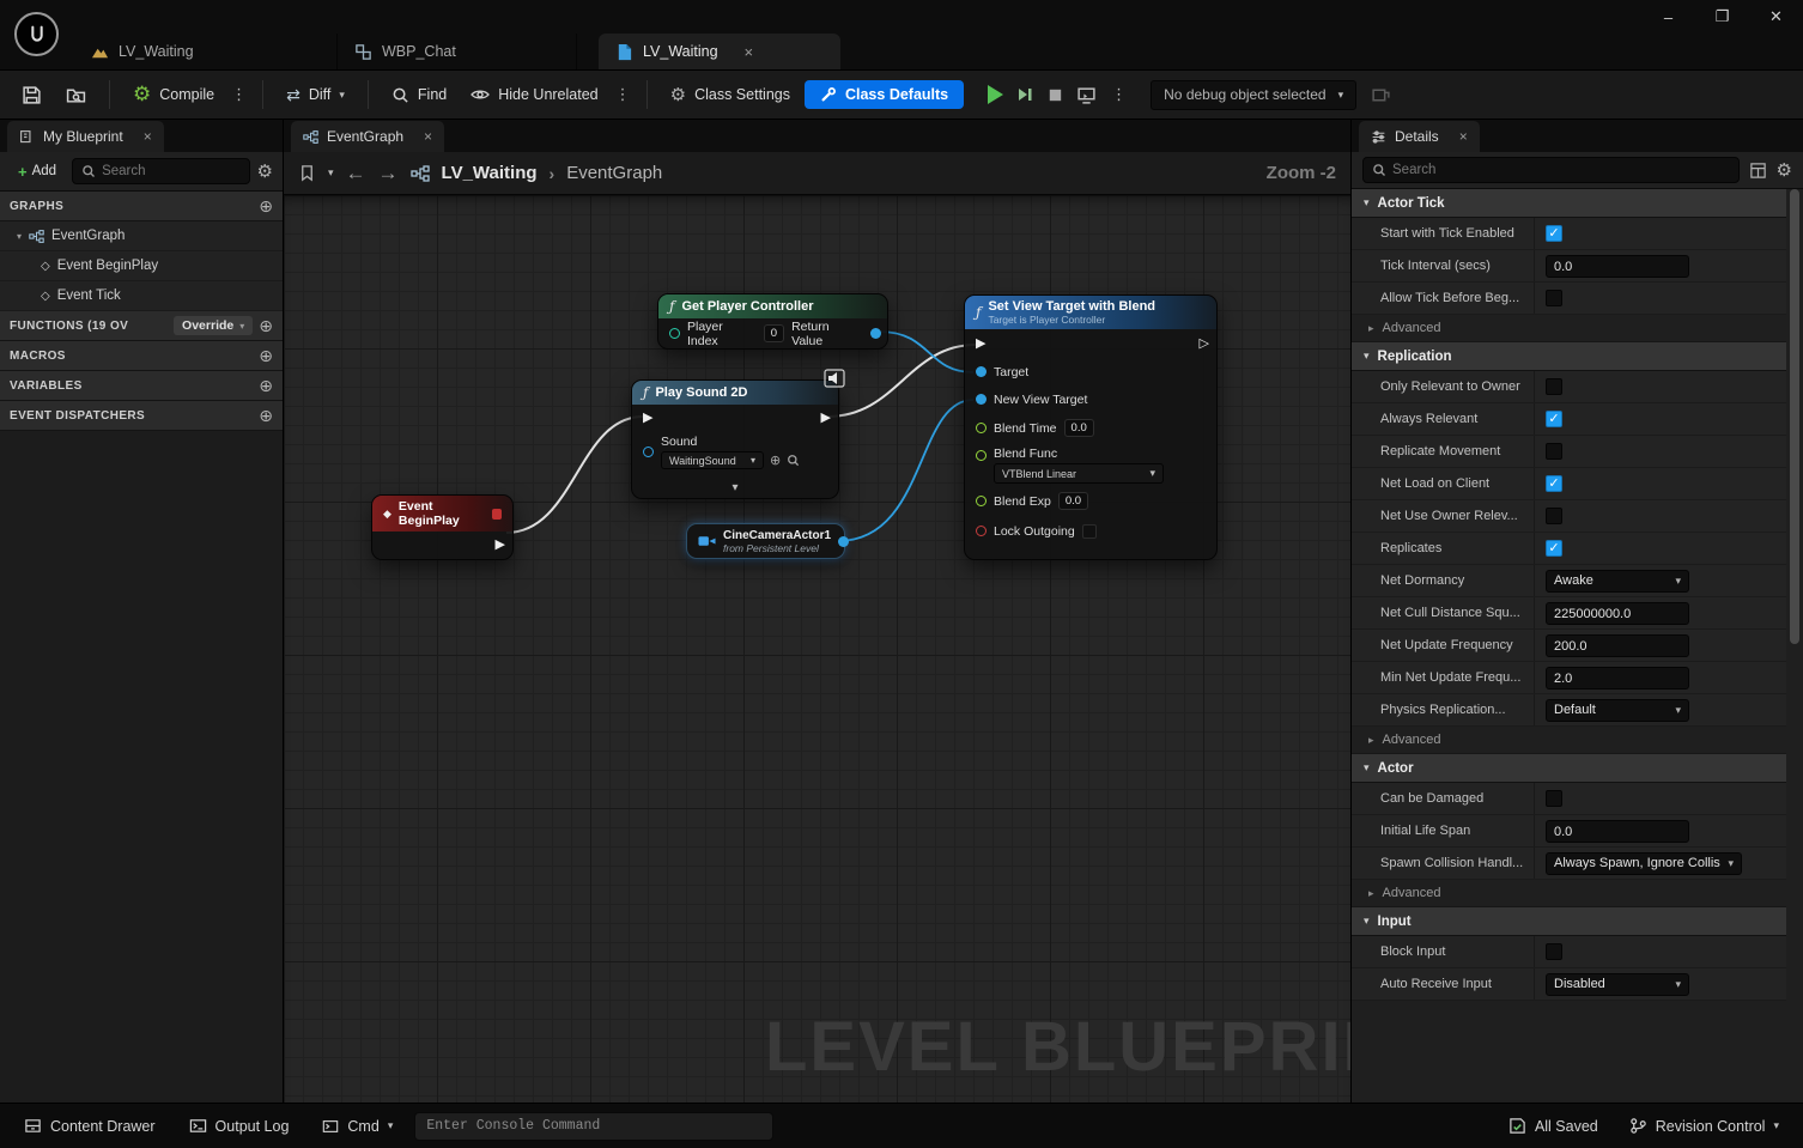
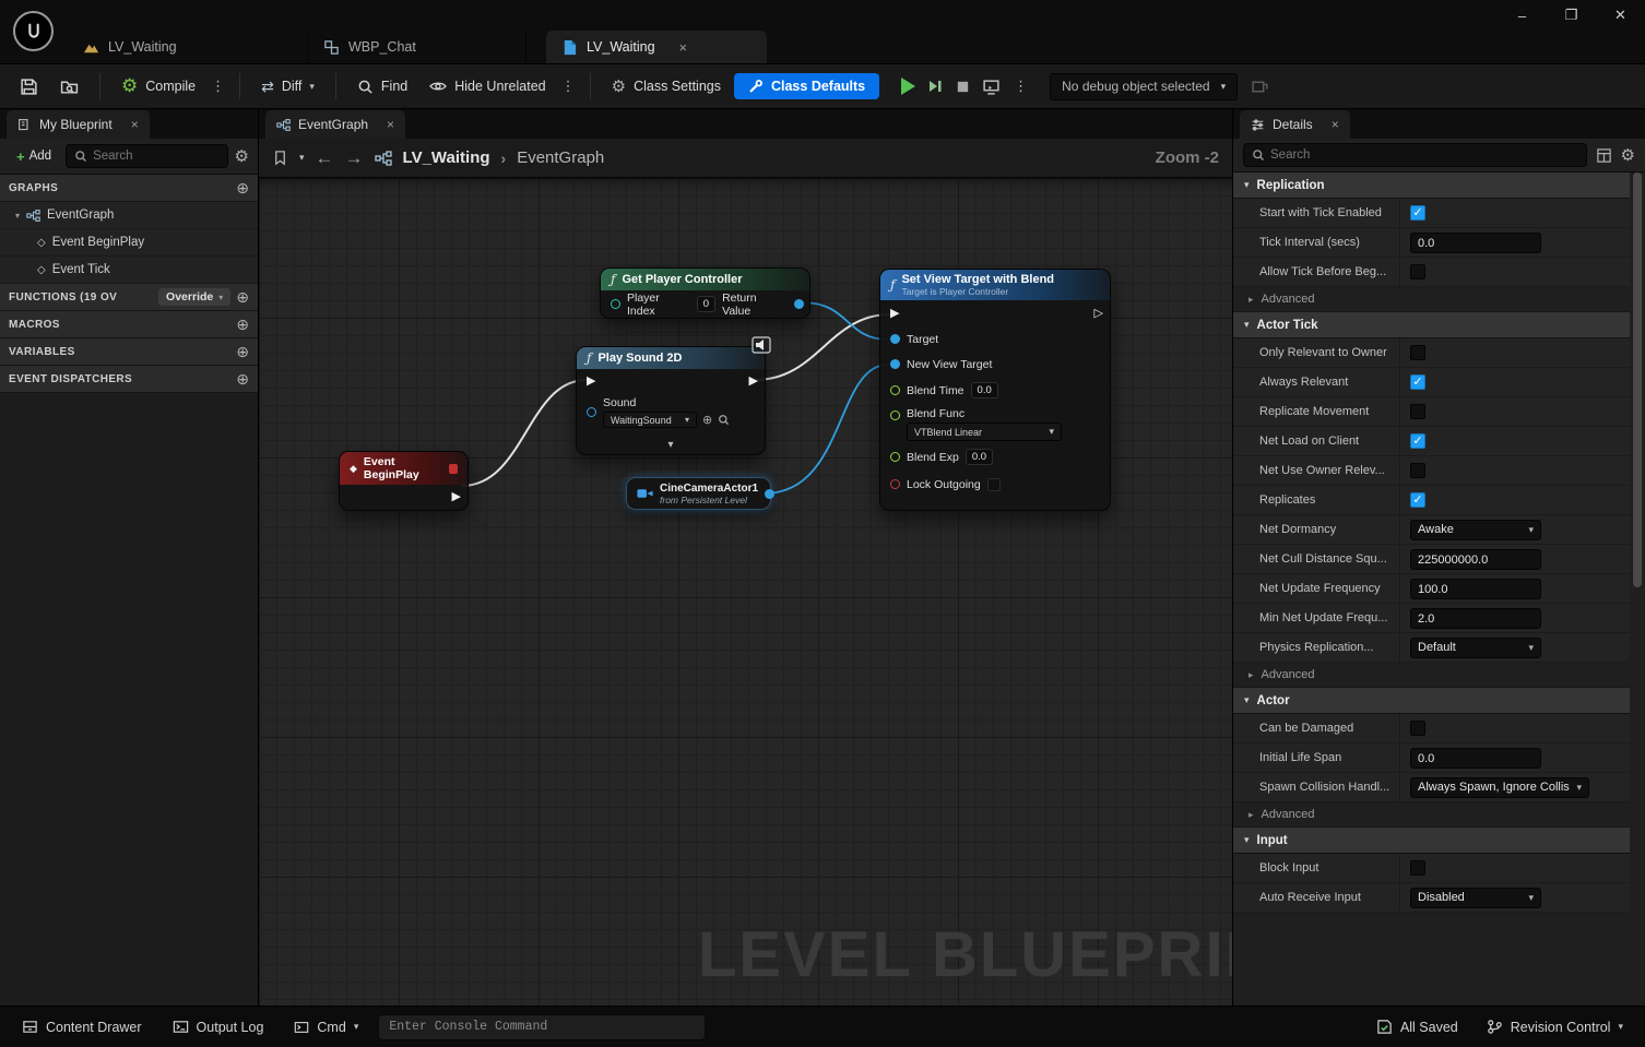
  –
  ❐
  ✕
  LV_Waiting
  WBP_Chat
  LV_Waiting
  ×
  ⚙
  Compile
  ⋮
  ⇄
  Diff
  ▾
  Find
  Hide Unrelated
  ⋮
  ⚙
  Class Settings
  Class Defaults
  ⋮
  No debug object selected
  ▾
  My Blueprint
  ×
  +
  Add
  Search
  ⚙
  GRAPHS
  ⊕
  ▾
  EventGraph
  ◇
  Event BeginPlay
  ◇
  Event Tick
  FUNCTIONS (19 OV
  Override
  ▾
  ⊕
  MACROS
  ⊕
  VARIABLES
  ⊕
  EVENT DISPATCHERS
  ⊕
  EventGraph
  ×
  ▾
  ←
  →
  LV_Waiting
  ›
  EventGraph
  Zoom -2
  LEVEL BLUEPRI
  ƒ
  Get Player Controller
  Player Index
  0
  Return Value
  ƒ
  Set View Target with Blend
  Target is Player Controller
  ▶
  ▷
  Target
  New View Target
  Blend Time
  0.0
  Blend Func
  VTBlend Linear
  ▾
  Blend Exp
  0.0
  Lock Outgoing
  ƒ
  Play Sound 2D
  ▶
  ▶
  Sound
  WaitingSound
  ▾
  ⊕
  ▾
  ◆
  Event BeginPlay
  ▶
  CineCameraActor1
  from Persistent Level
  Details
  ×
  Search
  ⚙
  ▾
- Actor Tick
+ Replication
  Start with Tick Enabled
  ✓
  Tick Interval (secs)
  0.0
  Allow Tick Before Beg...
  ▸
  Advanced
  ▾
- Replication
+ Actor Tick
  Only Relevant to Owner
  Always Relevant
  ✓
  Replicate Movement
  Net Load on Client
  ✓
  Net Use Owner Relev...
  Replicates
  ✓
  Net Dormancy
  Awake
  ▾
  Net Cull Distance Squ...
  225000000.0
  Net Update Frequency
- 200.0
+ 100.0
  Min Net Update Frequ...
  2.0
  Physics Replication...
  Default
  ▾
  ▸
  Advanced
  ▾
  Actor
  Can be Damaged
  Initial Life Span
  0.0
  Spawn Collision Handl...
  Always Spawn, Ignore Collis
  ▾
  ▸
  Advanced
  ▾
  Input
  Block Input
  Auto Receive Input
  Disabled
  ▾
  Content Drawer
  Output Log
  Cmd
  ▾
  Enter Console Command
  All Saved
  Revision Control
  ▾
